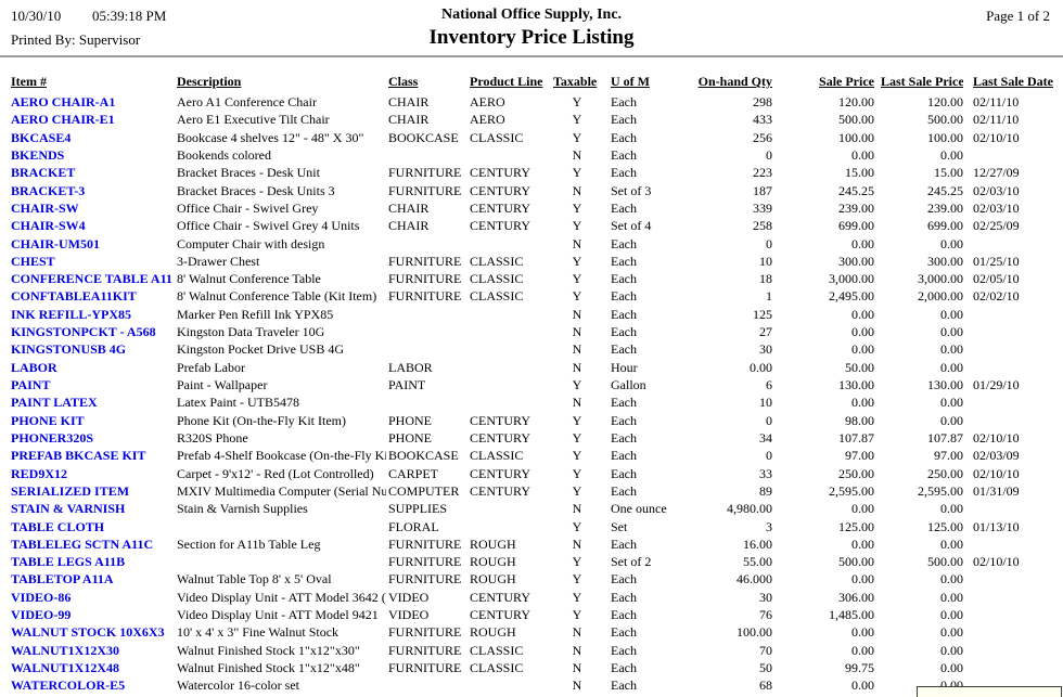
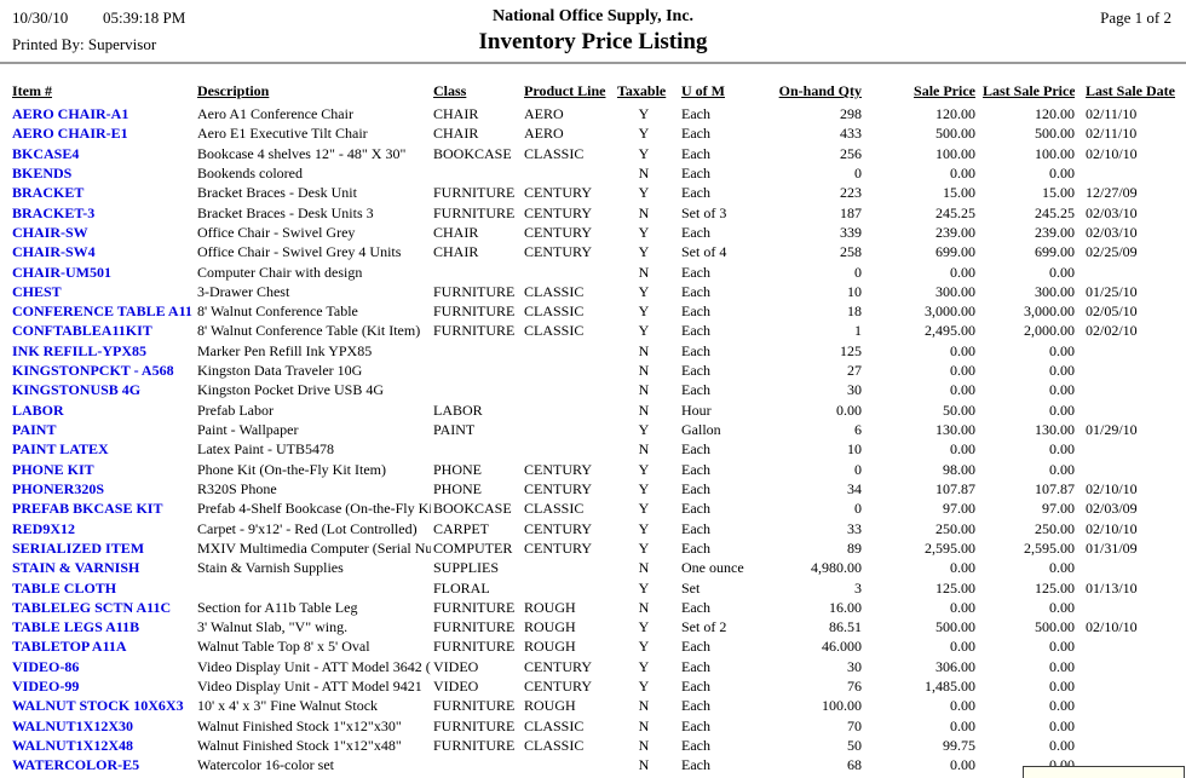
  10/30/10
  05:39:18 PM
  Printed By: Supervisor
  National Office Supply, Inc.
  Inventory Price Listing
  Page 1 of 2
  Item #
  Description
  Class
  Product Line
  Taxable
  U of M
  On-hand Qty
  Sale Price
  Last Sale Price
  Last Sale Date
  AERO CHAIR-A1
  Aero A1 Conference Chair
  CHAIR
  AERO
  Y
  Each
  298
  120.00
  120.00
  02/11/10
  AERO CHAIR-E1
  Aero E1 Executive Tilt Chair
  CHAIR
  AERO
  Y
  Each
  433
  500.00
  500.00
  02/11/10
  BKCASE4
  Bookcase 4 shelves 12" - 48" X 30"
  BOOKCASE
  CLASSIC
  Y
  Each
  256
  100.00
  100.00
  02/10/10
  BKENDS
  Bookends colored
  N
  Each
  0
  0.00
  0.00
  BRACKET
  Bracket Braces - Desk Unit
  FURNITURE
  CENTURY
  Y
  Each
  223
  15.00
  15.00
  12/27/09
  BRACKET-3
  Bracket Braces - Desk Units 3
  FURNITURE
  CENTURY
  N
  Set of 3
  187
  245.25
  245.25
  02/03/10
  CHAIR-SW
  Office Chair - Swivel Grey
  CHAIR
  CENTURY
  Y
  Each
  339
  239.00
  239.00
  02/03/10
  CHAIR-SW4
  Office Chair - Swivel Grey 4 Units
  CHAIR
  CENTURY
  Y
  Set of 4
  258
  699.00
  699.00
  02/25/09
  CHAIR-UM501
  Computer Chair with design
  N
  Each
  0
  0.00
  0.00
  CHEST
  3-Drawer Chest
  FURNITURE
  CLASSIC
  Y
  Each
  10
  300.00
  300.00
  01/25/10
  CONFERENCE TABLE A11
  8' Walnut Conference Table
  FURNITURE
  CLASSIC
  Y
  Each
  18
  3,000.00
  3,000.00
  02/05/10
  CONFTABLEA11KIT
  8' Walnut Conference Table (Kit Item)
  FURNITURE
  CLASSIC
  Y
  Each
  1
  2,495.00
  2,000.00
  02/02/10
  INK REFILL-YPX85
  Marker Pen Refill Ink YPX85
  N
  Each
  125
  0.00
  0.00
  KINGSTONPCKT - A568
  Kingston Data Traveler 10G
  N
  Each
  27
  0.00
  0.00
  KINGSTONUSB 4G
  Kingston Pocket Drive USB 4G
  N
  Each
  30
  0.00
  0.00
  LABOR
  Prefab Labor
  LABOR
  N
  Hour
  0.00
  50.00
  0.00
  PAINT
  Paint - Wallpaper
  PAINT
  Y
  Gallon
  6
  130.00
  130.00
  01/29/10
  PAINT LATEX
  Latex Paint - UTB5478
  N
  Each
  10
  0.00
  0.00
  PHONE KIT
  Phone Kit (On-the-Fly Kit Item)
  PHONE
  CENTURY
  Y
  Each
  0
  98.00
  0.00
  PHONER320S
  R320S Phone
  PHONE
  CENTURY
  Y
  Each
  34
  107.87
  107.87
  02/10/10
  PREFAB BKCASE KIT
  Prefab 4-Shelf Bookcase (On-the-Fly Ki
  BOOKCASE
  CLASSIC
  Y
  Each
  0
  97.00
  97.00
  02/03/09
  RED9X12
  Carpet - 9'x12' - Red (Lot Controlled)
  CARPET
  CENTURY
  Y
  Each
  33
  250.00
  250.00
  02/10/10
  SERIALIZED ITEM
  MXIV Multimedia Computer (Serial Nu
  COMPUTER
  CENTURY
  Y
  Each
  89
  2,595.00
  2,595.00
  01/31/09
  STAIN & VARNISH
  Stain & Varnish Supplies
  SUPPLIES
  N
  One ounce
  4,980.00
  0.00
  0.00
  TABLE CLOTH
  FLORAL
  Y
  Set
  3
  125.00
  125.00
  01/13/10
  TABLELEG SCTN A11C
  Section for A11b Table Leg
  FURNITURE
  ROUGH
  N
  Each
  16.00
  0.00
  0.00
  TABLE LEGS A11B
+ 3' Walnut Slab, "V" wing.
  FURNITURE
  ROUGH
  Y
  Set of 2
- 55.00
+ 86.51
  500.00
  500.00
  02/10/10
  TABLETOP A11A
  Walnut Table Top 8' x 5' Oval
  FURNITURE
  ROUGH
  Y
  Each
  46.000
  0.00
  0.00
  VIDEO-86
  Video Display Unit - ATT Model 3642 (
  VIDEO
  CENTURY
  Y
  Each
  30
  306.00
  0.00
  VIDEO-99
  Video Display Unit - ATT Model 9421
  VIDEO
  CENTURY
  Y
  Each
  76
  1,485.00
  0.00
  WALNUT STOCK 10X6X3
  10' x 4' x 3" Fine Walnut Stock
  FURNITURE
  ROUGH
  N
  Each
  100.00
  0.00
  0.00
  WALNUT1X12X30
  Walnut Finished Stock 1"x12"x30"
  FURNITURE
  CLASSIC
  N
  Each
  70
  0.00
  0.00
  WALNUT1X12X48
  Walnut Finished Stock 1"x12"x48"
  FURNITURE
  CLASSIC
  N
  Each
  50
  99.75
  0.00
  WATERCOLOR-E5
  Watercolor 16-color set
  N
  Each
  68
  0.00
